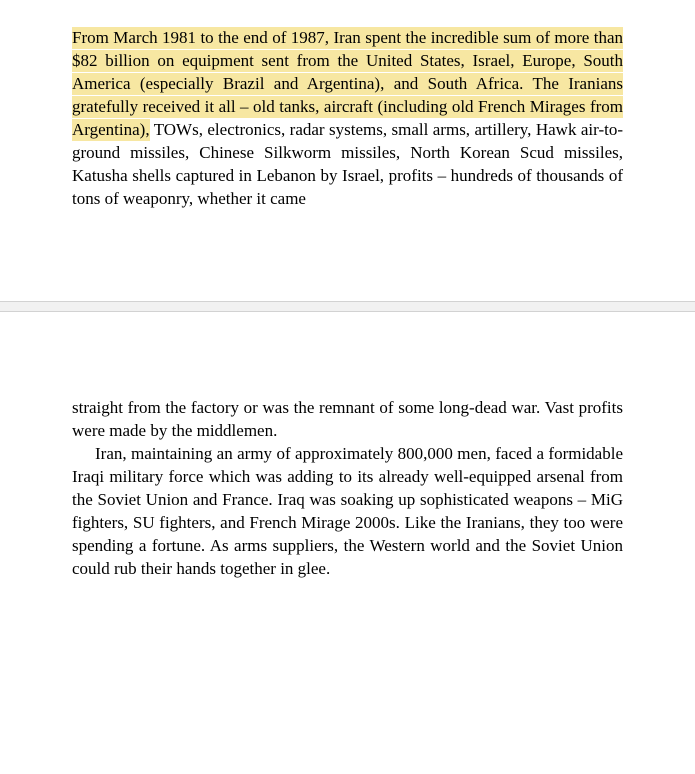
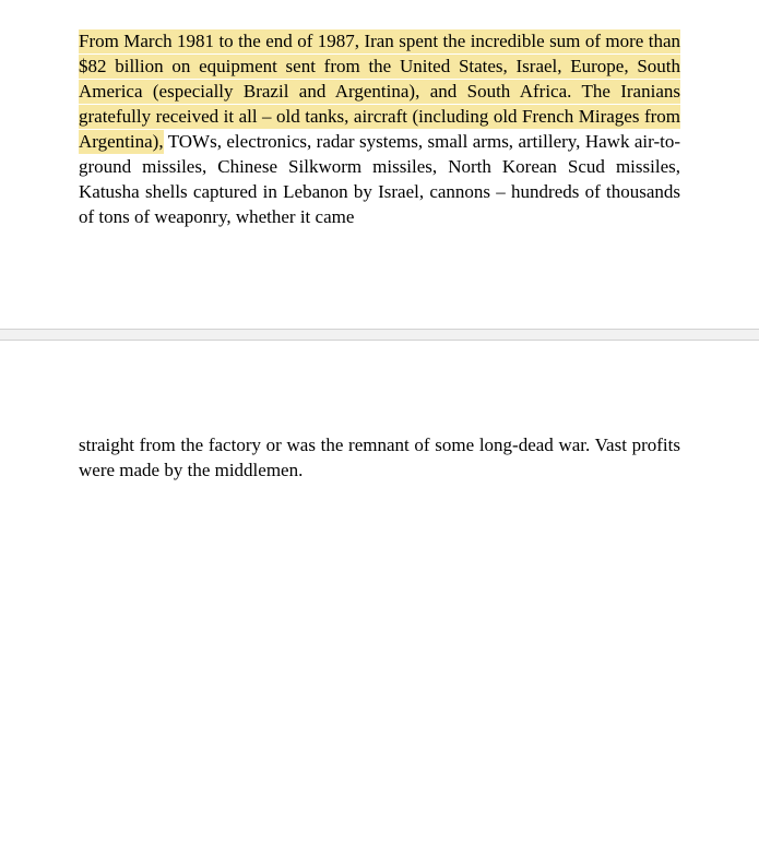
- From March 1981 to the end of 1987, Iran spent the incredible sum of more than $82 billion on equipment sent from the United States, Israel, Europe, South America (especially Brazil and Argentina), and South Africa. The Iranians gratefully received it all – old tanks, aircraft (including old French Mirages from Argentina), TOWs, electronics, radar systems, small arms, artillery, Hawk air-to-ground missiles, Chinese Silkworm missiles, North Korean Scud missiles, Katusha shells captured in Lebanon by Israel, profits – hundreds of thousands of tons of weaponry, whether it came
+ From March 1981 to the end of 1987, Iran spent the incredible sum of more than $82 billion on equipment sent from the United States, Israel, Europe, South America (especially Brazil and Argentina), and South Africa. The Iranians gratefully received it all – old tanks, aircraft (including old French Mirages from Argentina), TOWs, electronics, radar systems, small arms, artillery, Hawk air-to-ground missiles, Chinese Silkworm missiles, North Korean Scud missiles, Katusha shells captured in Lebanon by Israel, cannons – hundreds of thousands of tons of weaponry, whether it came
  straight from the factory or was the remnant of some long-dead war. Vast profits were made by the middlemen.
- Iran, maintaining an army of approximately 800,000 men, faced a formidable Iraqi military force which was adding to its already well-equipped arsenal from the Soviet Union and France. Iraq was soaking up sophisticated weapons – MiG fighters, SU fighters, and French Mirage 2000s. Like the Iranians, they too were spending a fortune. As arms suppliers, the Western world and the Soviet Union could rub their hands together in glee.
